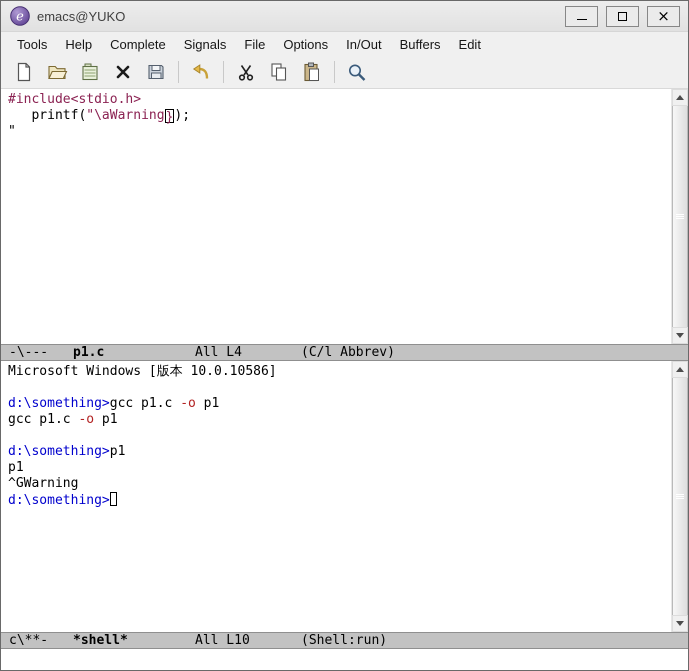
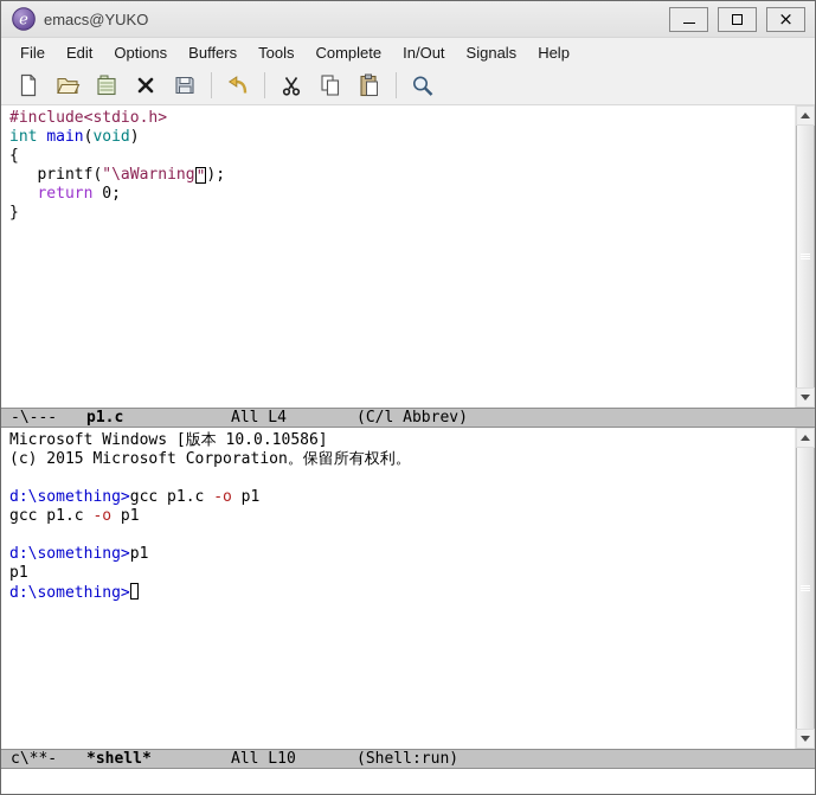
  e
  emacs@YUKO
  ×
- Tools
+ File
- Help
+ Edit
- Complete
+ Options
- Signals
+ Buffers
- File
+ Tools
- Options
+ Complete
  In/Out
- Buffers
+ Signals
- Edit
+ Help
  #include<stdio.h>
+ int main(void)
+ {
- printf("\aWarning});
+ printf("\aWarning");
+ return 0;
- "
+ }
  -\---
  p1.c
  All L4
  (C/l Abbrev)
  Microsoft Windows [版本 10.0.10586]
+ (c) 2015 Microsoft Corporation。保留所有权利。
  d:\something>gcc p1.c -o p1
  gcc p1.c -o p1
  d:\something>p1
  p1
- ^GWarning
  d:\something>
  c\**-
  *shell*
  All L10
  (Shell:run)
